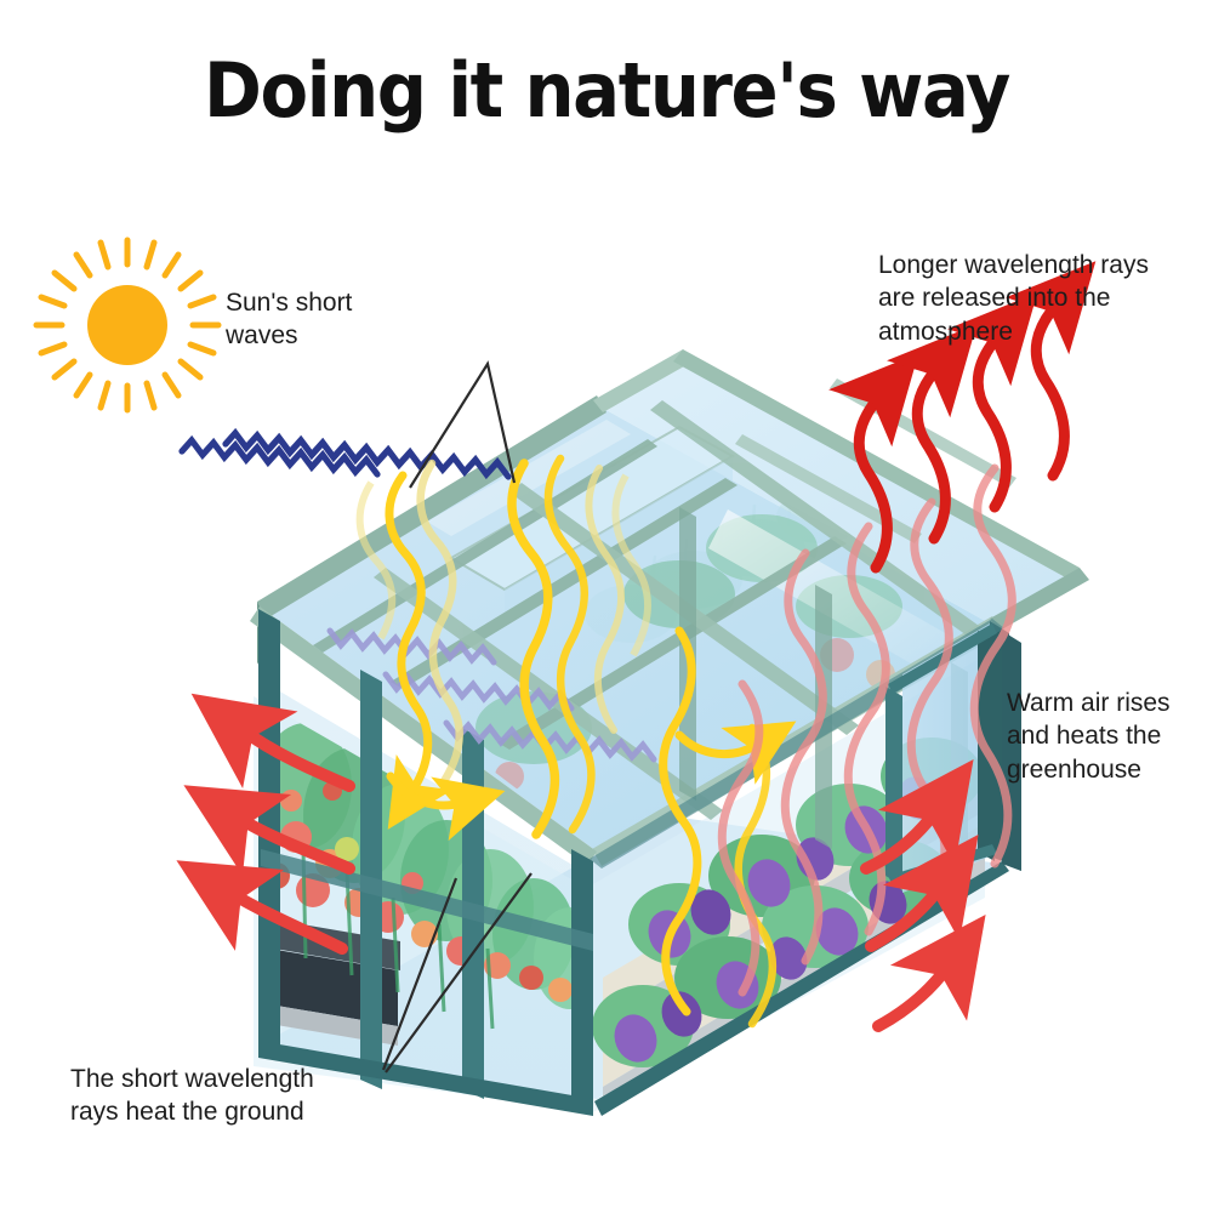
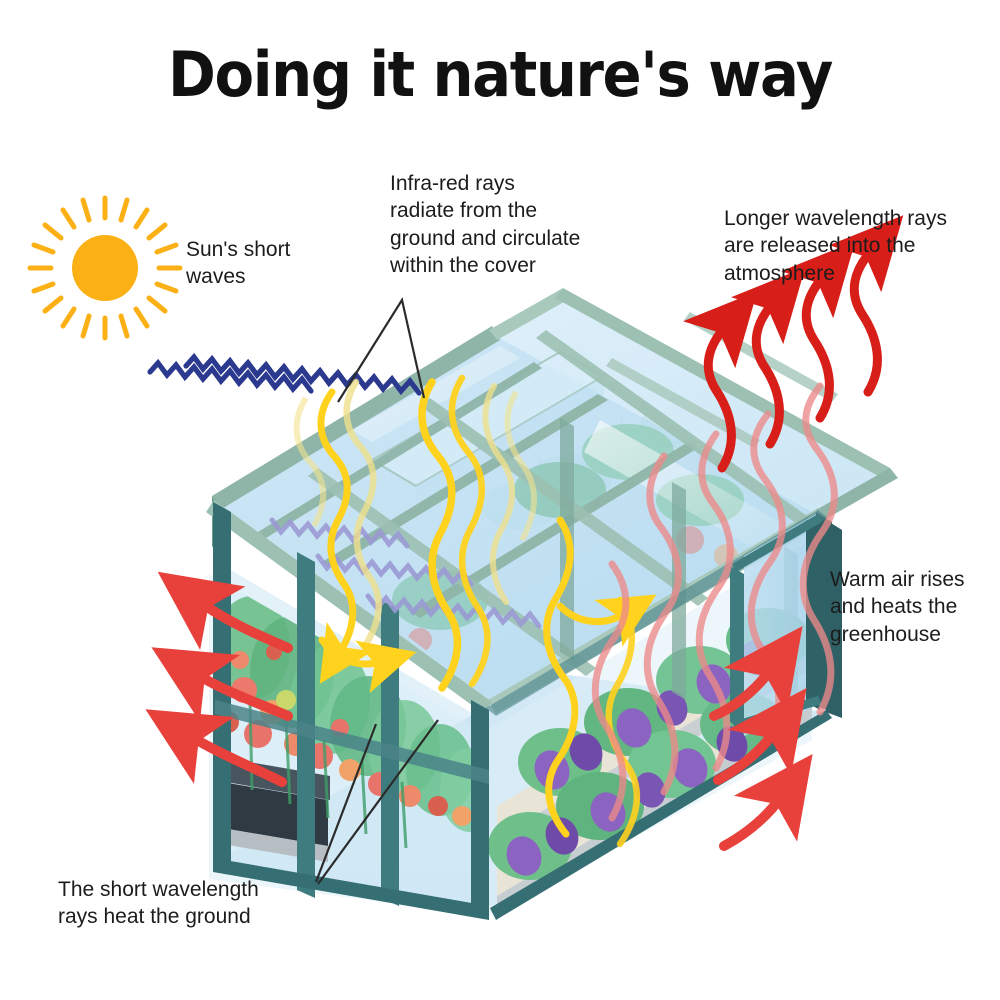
  Doing it nature's way
  Sun's short
  waves
+ Infra-red rays
+ radiate from the
+ ground and circulate
+ within the cover
  Longer wavelength rays
  are released into the
  atmosphere
  Warm air rises
  and heats the
  greenhouse
  The short wavelength
  rays heat the ground
